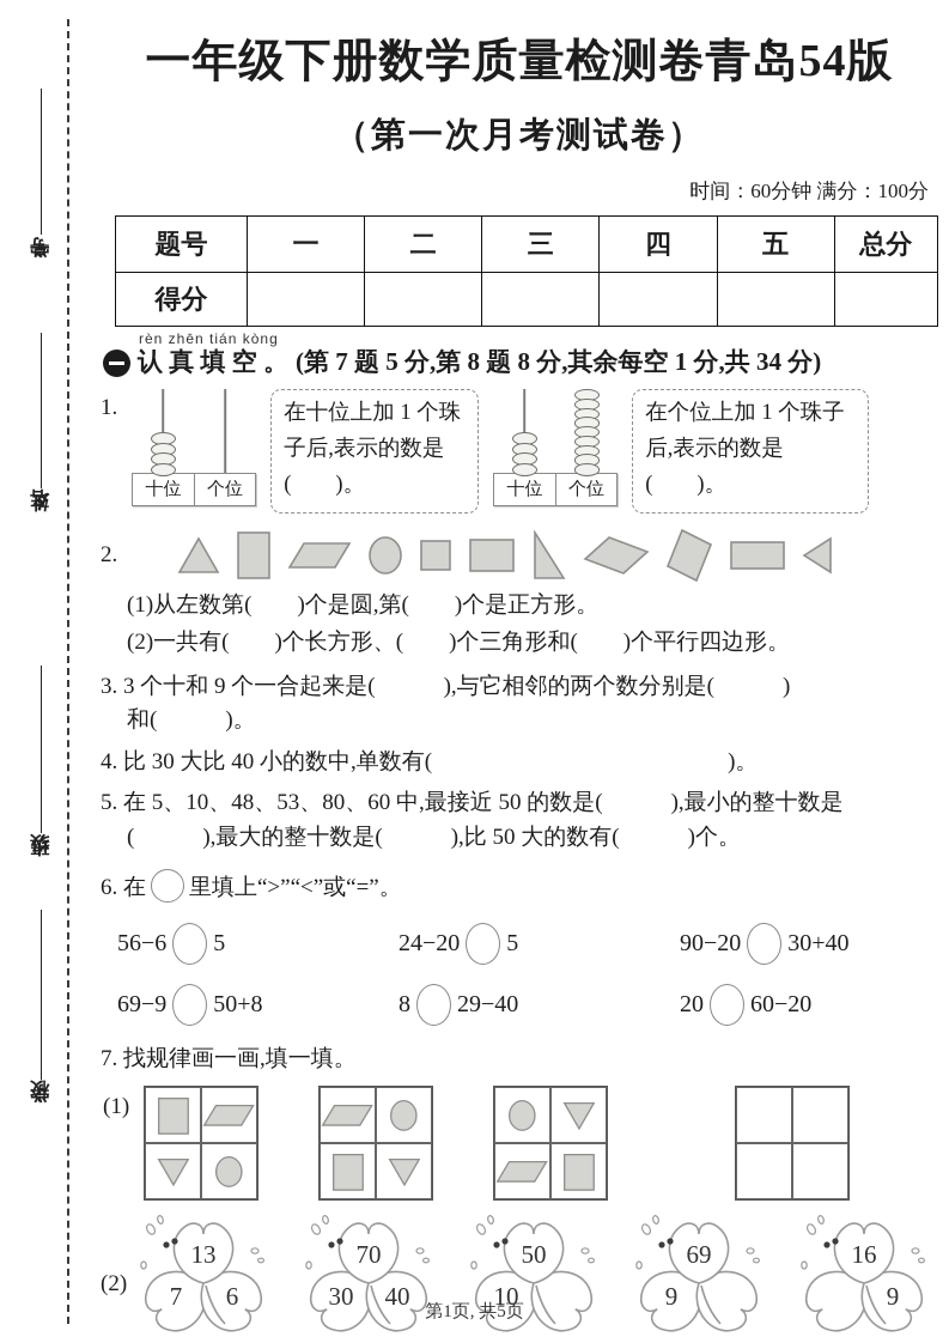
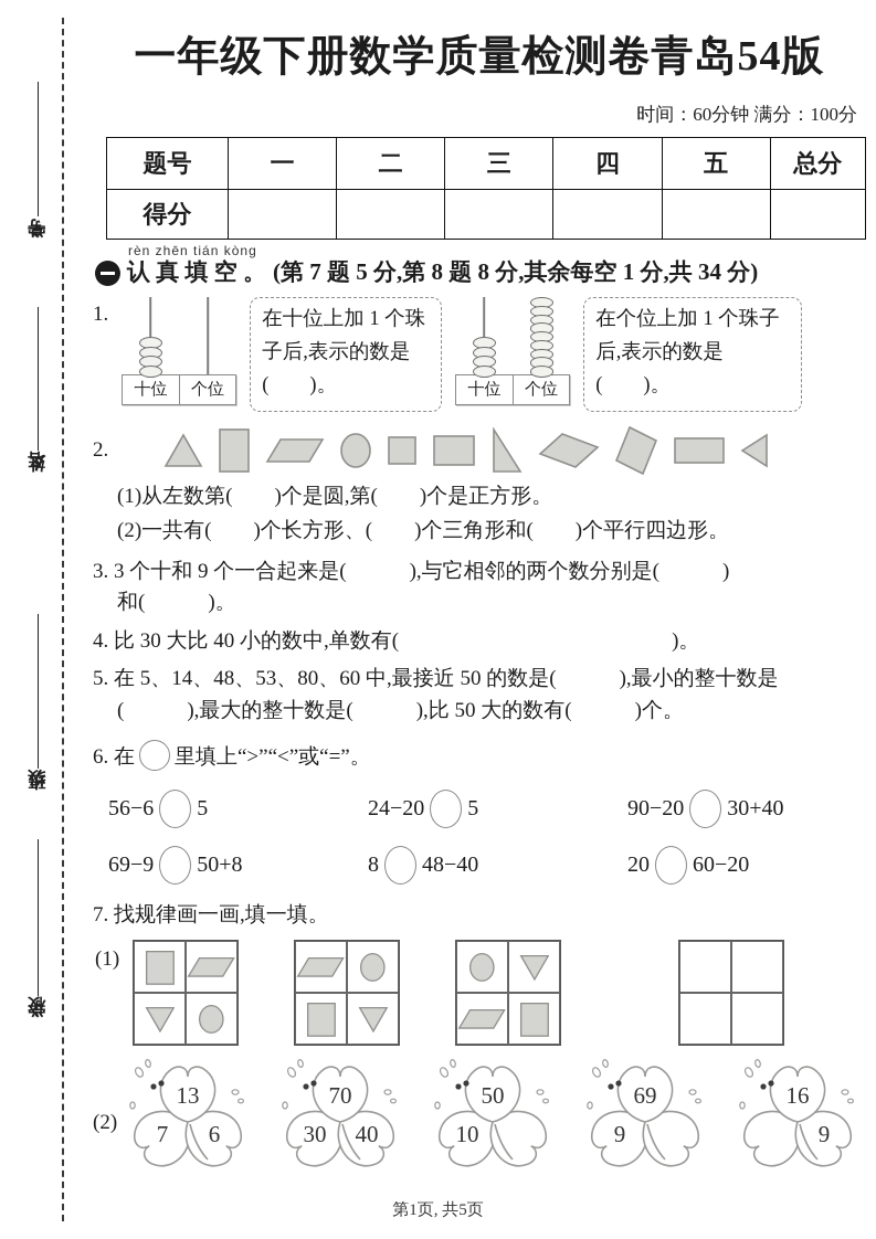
  一年级下册数学质量检测卷青岛54版
- （第一次月考测试卷）
  时间：60分钟 满分：100分
  题号	一	二	三	四	五	总分
  得分
  rèn zhēn tián kòng
  认 真 填 空 。
  (第 7 题 5 分,第 8 题 8 分,其余每空 1 分,共 34 分)
  1.
  十位
  个位
  在十位上加 1 个珠子后,表示的数是( )。
  十位
  个位
  在个位上加 1 个珠子后,表示的数是( )。
  2.
  (1)从左数第( )个是圆,第( )个是正方形。
  (2)一共有( )个长方形、( )个三角形和( )个平行四边形。
  3. 3 个十和 9 个一合起来是( ),与它相邻的两个数分别是( )
  和( )。
  4. 比 30 大比 40 小的数中,单数有( )。
- 5. 在 5、10、48、53、80、60 中,最接近 50 的数是( ),最小的整十数是
+ 5. 在 5、14、48、53、80、60 中,最接近 50 的数是( ),最小的整十数是
  ( ),最大的整十数是( ),比 50 大的数有( )个。
  6. 在 里填上“>”“<”或“=”。
  56−6
  5
  24−20
  5
  90−20
  30+40
  69−9
  50+8
  8
- 29−40
+ 48−40
  20
  60−20
  7. 找规律画一画,填一填。
  (1)
  (2)
  13
  7
  6
  70
  30
  40
  50
  10
  69
  9
  16
  9
  第1页, 共5页
